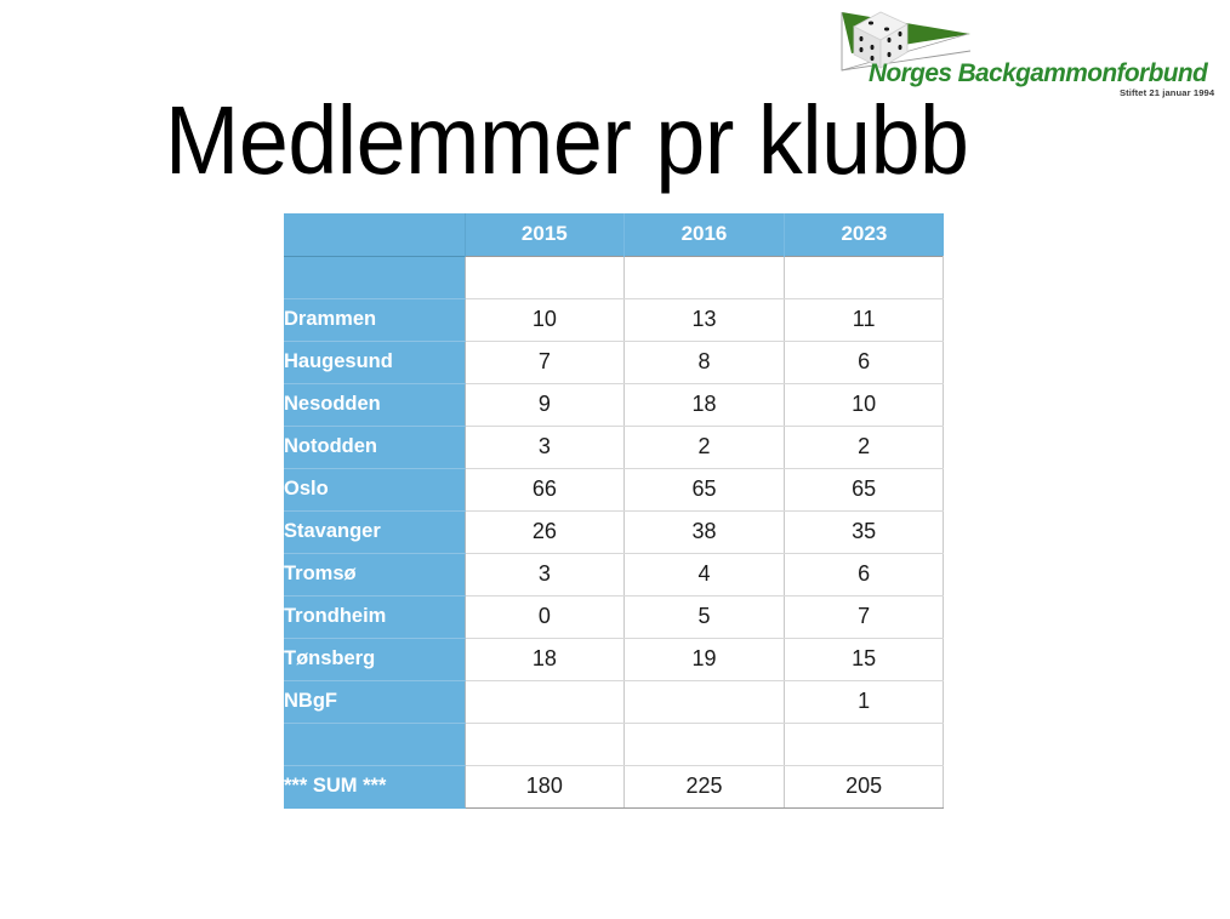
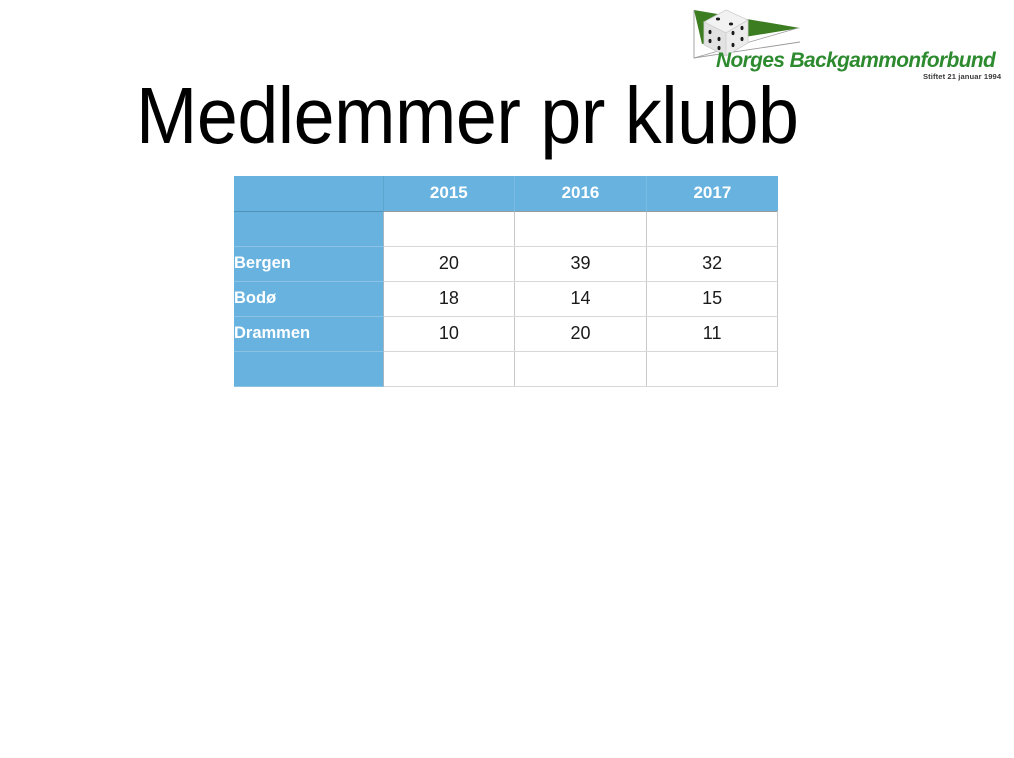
  Norges Backgammonforbund
  Stiftet 21 januar 1994
  Medlemmer pr klubb
- 	2015	2016	2023
+ 	2015	2016	2017
+ Bergen	20	39	32
+ Bodø	18	14	15
- Drammen	10	13	11
+ Drammen	10	20	11
- Haugesund	7	8	6
- Nesodden	9	18	10
- Notodden	3	2	2
- Oslo	66	65	65
- Stavanger	26	38	35
- Tromsø	3	4	6
- Trondheim	0	5	7
- Tønsberg	18	19	15
- NBgF			1
- *** SUM ***	180	225	205
